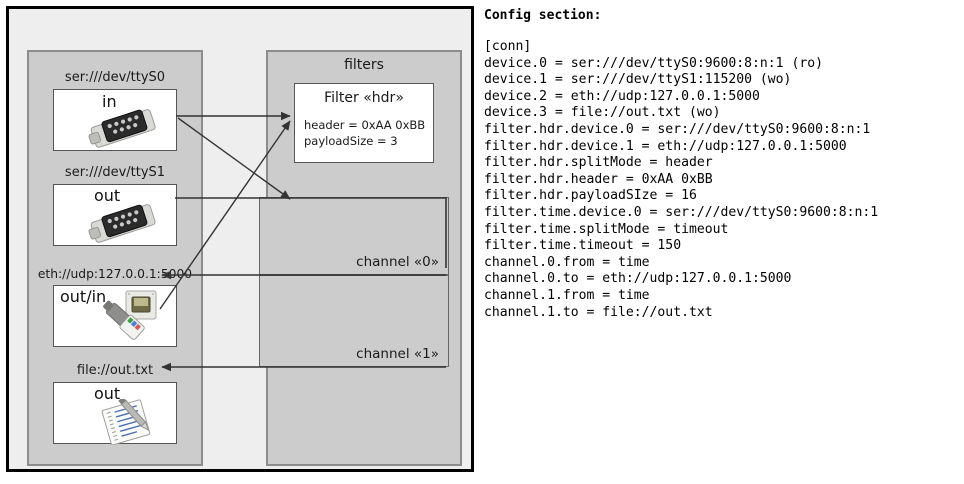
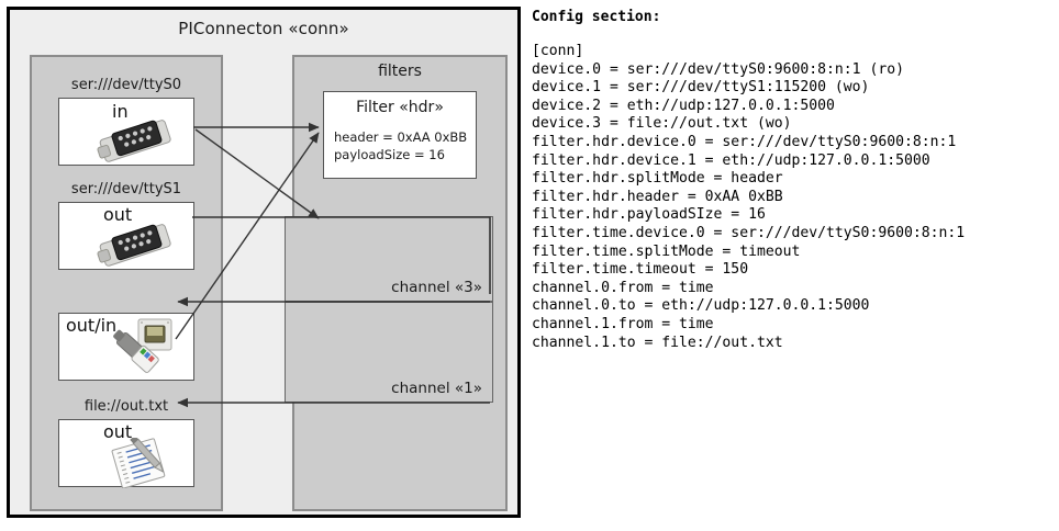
+ PIConnecton «conn»
  ser:///dev/ttyS0
  in
  ser:///dev/ttyS1
  out
- eth://udp:127.0.0.1:5000
  out/in
  file://out.txt
  out
  filters
  Filter «hdr»
  header = 0xAA 0xBB
- payloadSize = 3
+ payloadSize = 16
- channel «0»
+ channel «3»
  channel «1»
  Config section:
  [conn]
  device.0 = ser:///dev/ttyS0:9600:8:n:1 (ro)
  device.1 = ser:///dev/ttyS1:115200 (wo)
  device.2 = eth://udp:127.0.0.1:5000
  device.3 = file://out.txt (wo)
  filter.hdr.device.0 = ser:///dev/ttyS0:9600:8:n:1
  filter.hdr.device.1 = eth://udp:127.0.0.1:5000
  filter.hdr.splitMode = header
  filter.hdr.header = 0xAA 0xBB
  filter.hdr.payloadSIze = 16
  filter.time.device.0 = ser:///dev/ttyS0:9600:8:n:1
  filter.time.splitMode = timeout
  filter.time.timeout = 150
  channel.0.from = time
  channel.0.to = eth://udp:127.0.0.1:5000
  channel.1.from = time
  channel.1.to = file://out.txt
